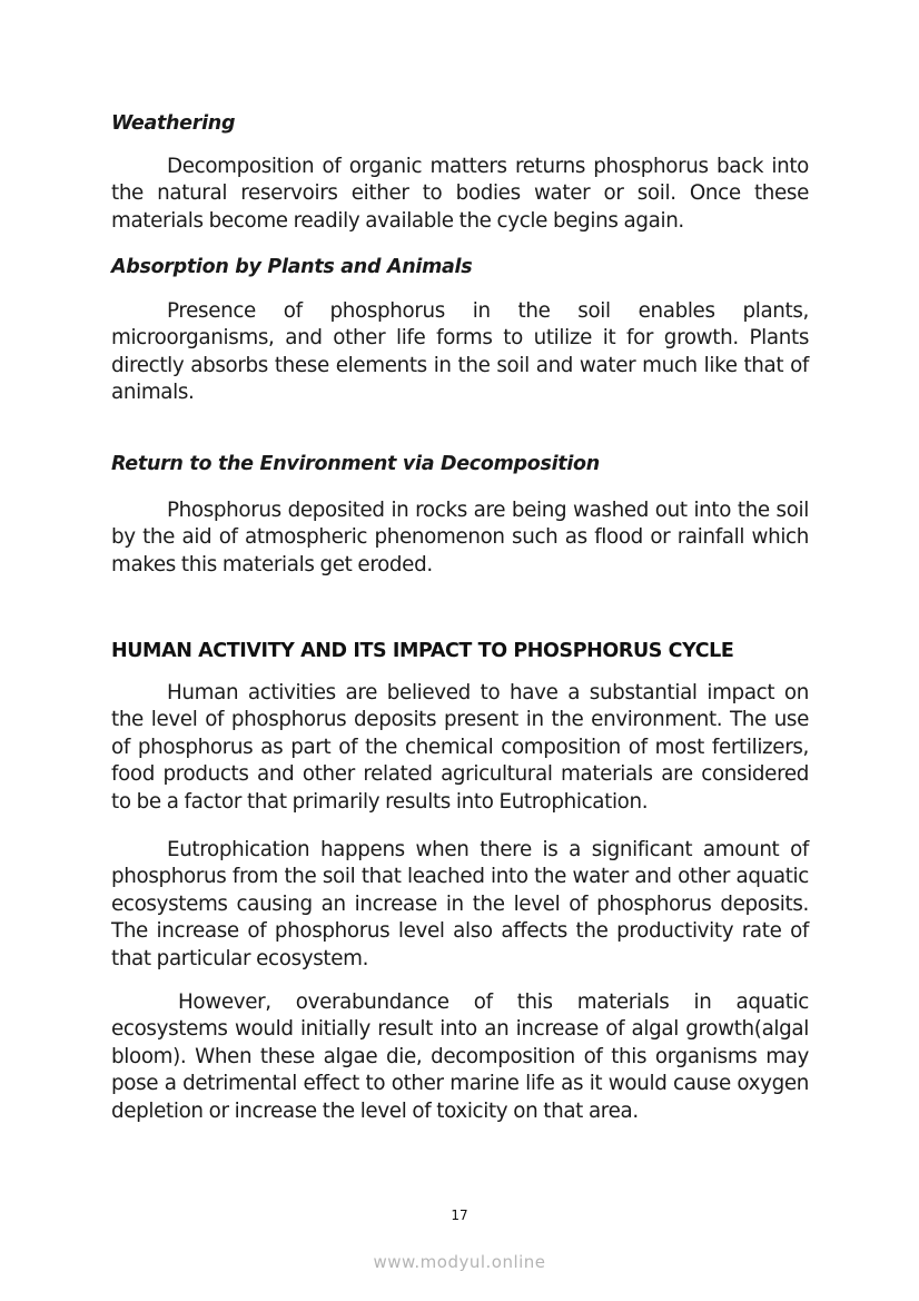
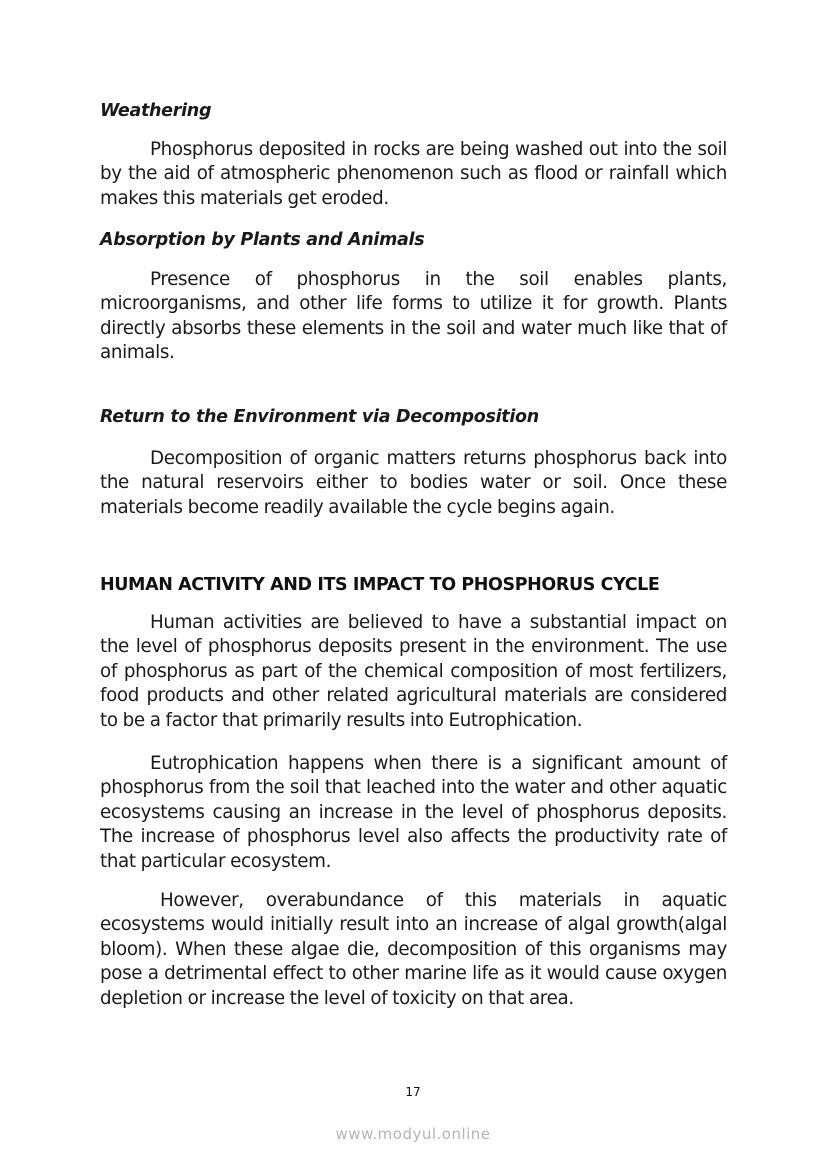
  Weathering
- Decomposition of organic matters returns phosphorus back into the natural reservoirs either to bodies water or soil. Once these materials become readily available the cycle begins again.
+ Phosphorus deposited in rocks are being washed out into the soil by the aid of atmospheric phenomenon such as flood or rainfall which makes this materials get eroded.
  Absorption by Plants and Animals
  Presence of phosphorus in the soil enables plants, microorganisms, and other life forms to utilize it for growth. Plants directly absorbs these elements in the soil and water much like that of animals.
  Return to the Environment via Decomposition
- Phosphorus deposited in rocks are being washed out into the soil by the aid of atmospheric phenomenon such as flood or rainfall which makes this materials get eroded.
+ Decomposition of organic matters returns phosphorus back into the natural reservoirs either to bodies water or soil. Once these materials become readily available the cycle begins again.
  HUMAN ACTIVITY AND ITS IMPACT TO PHOSPHORUS CYCLE
  Human activities are believed to have a substantial impact on the level of phosphorus deposits present in the environment. The use of phosphorus as part of the chemical composition of most fertilizers, food products and other related agricultural materials are considered to be a factor that primarily results into Eutrophication.
  Eutrophication happens when there is a significant amount of phosphorus from the soil that leached into the water and other aquatic ecosystems causing an increase in the level of phosphorus deposits. The increase of phosphorus level also affects the productivity rate of that particular ecosystem.
  However, overabundance of this materials in aquatic ecosystems would initially result into an increase of algal growth(algal bloom). When these algae die, decomposition of this organisms may pose a detrimental effect to other marine life as it would cause oxygen depletion or increase the level of toxicity on that area.
  17
  www.modyul.online
